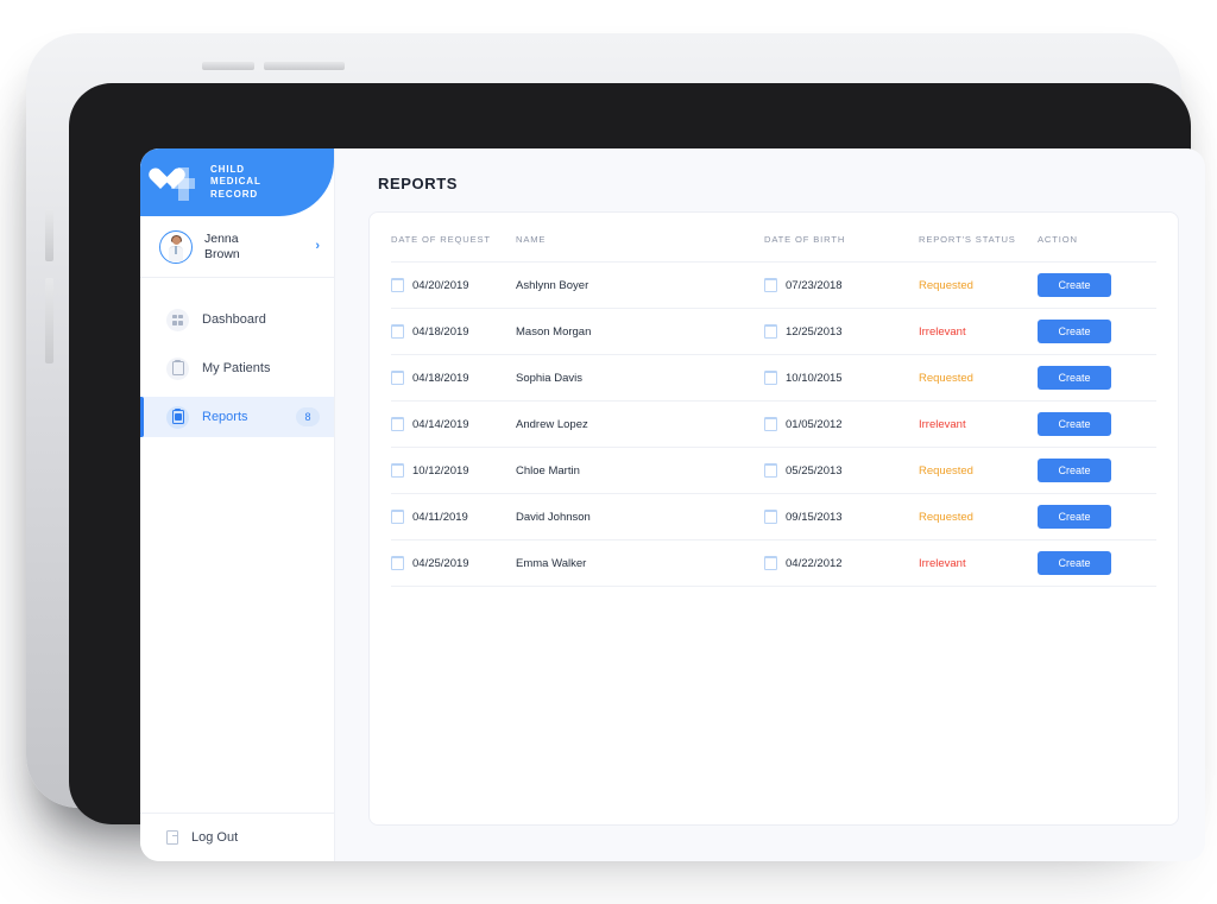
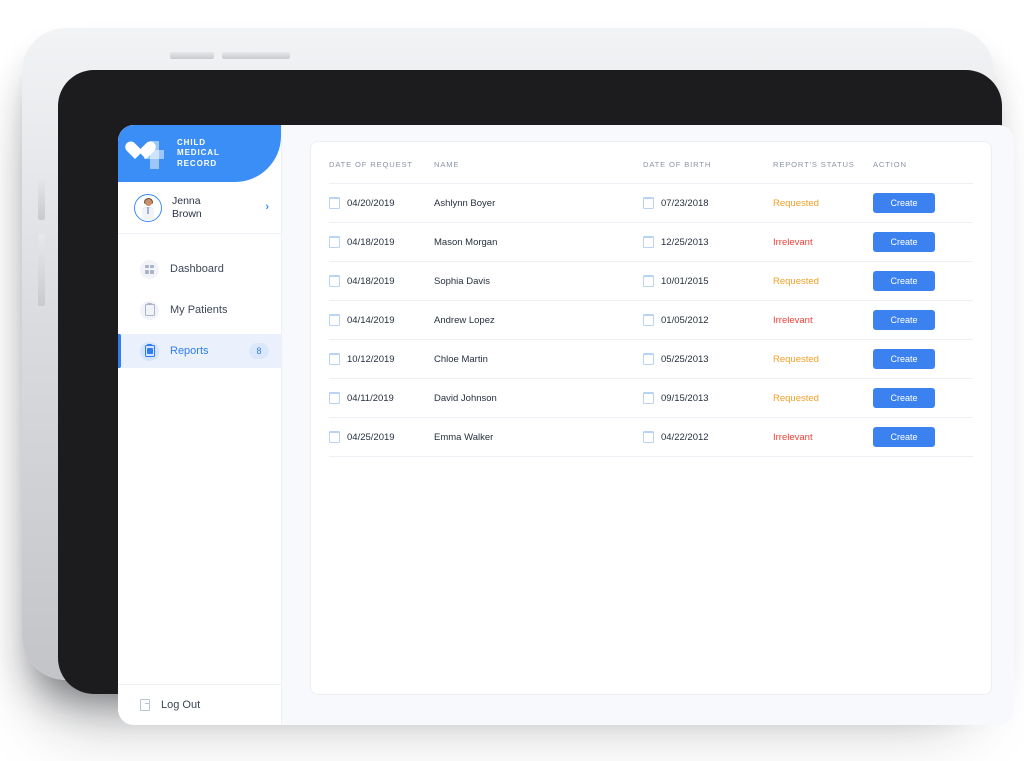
  CHILD
  MEDICAL
  RECORD
  Jenna
  Brown
  ›
  Dashboard
  My Patients
  Reports
  8
  Log Out
- REPORTS
  DATE OF REQUEST	NAME	DATE OF BIRTH	REPORT'S STATUS	ACTION
  04/20/2019	Ashlynn Boyer	07/23/2018	Requested	Create
  04/18/2019	Mason Morgan	12/25/2013	Irrelevant	Create
- 04/18/2019	Sophia Davis	10/10/2015	Requested	Create
+ 04/18/2019	Sophia Davis	10/01/2015	Requested	Create
  04/14/2019	Andrew Lopez	01/05/2012	Irrelevant	Create
  10/12/2019	Chloe Martin	05/25/2013	Requested	Create
  04/11/2019	David Johnson	09/15/2013	Requested	Create
  04/25/2019	Emma Walker	04/22/2012	Irrelevant	Create
